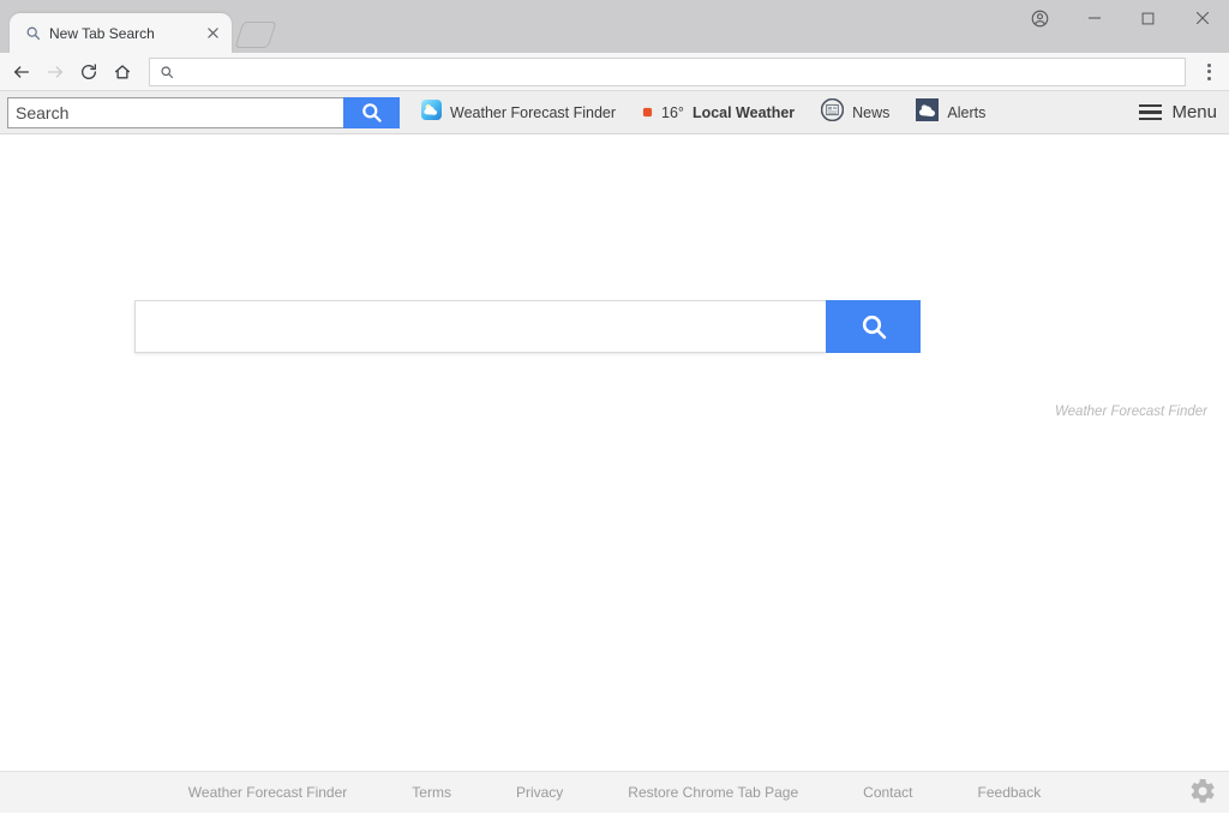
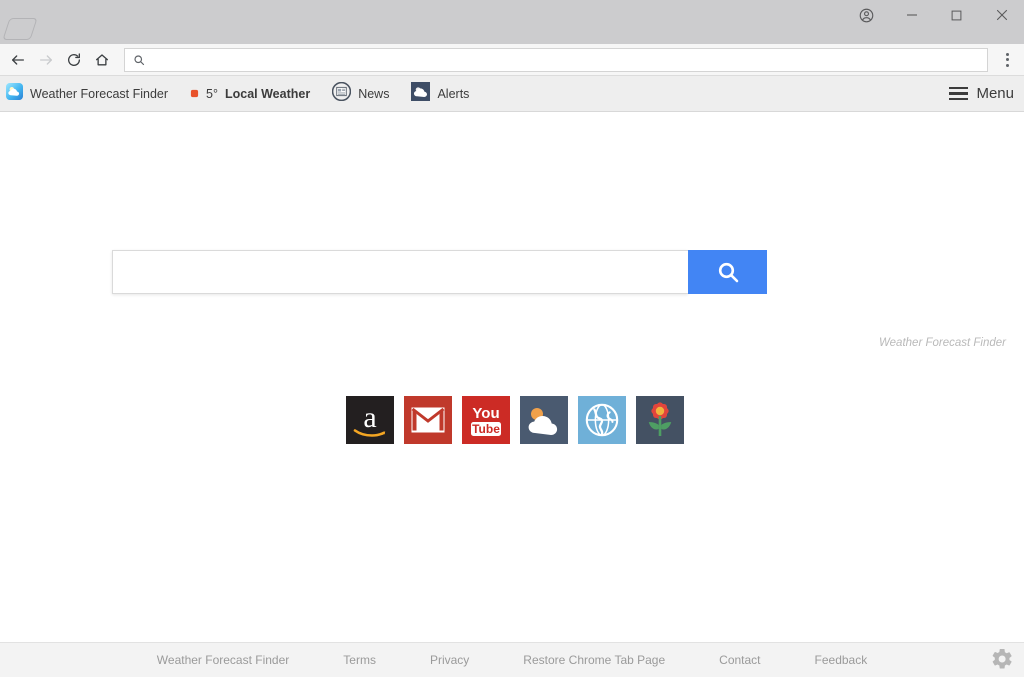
- New Tab Search
- Search
  Weather Forecast Finder
- 16°
+ 5°
  Local Weather
  News
  Alerts
  Menu
  Weather Forecast Finder
+ a
+ You
+ Tube
  Weather Forecast Finder
  Terms
  Privacy
  Restore Chrome Tab Page
  Contact
  Feedback
